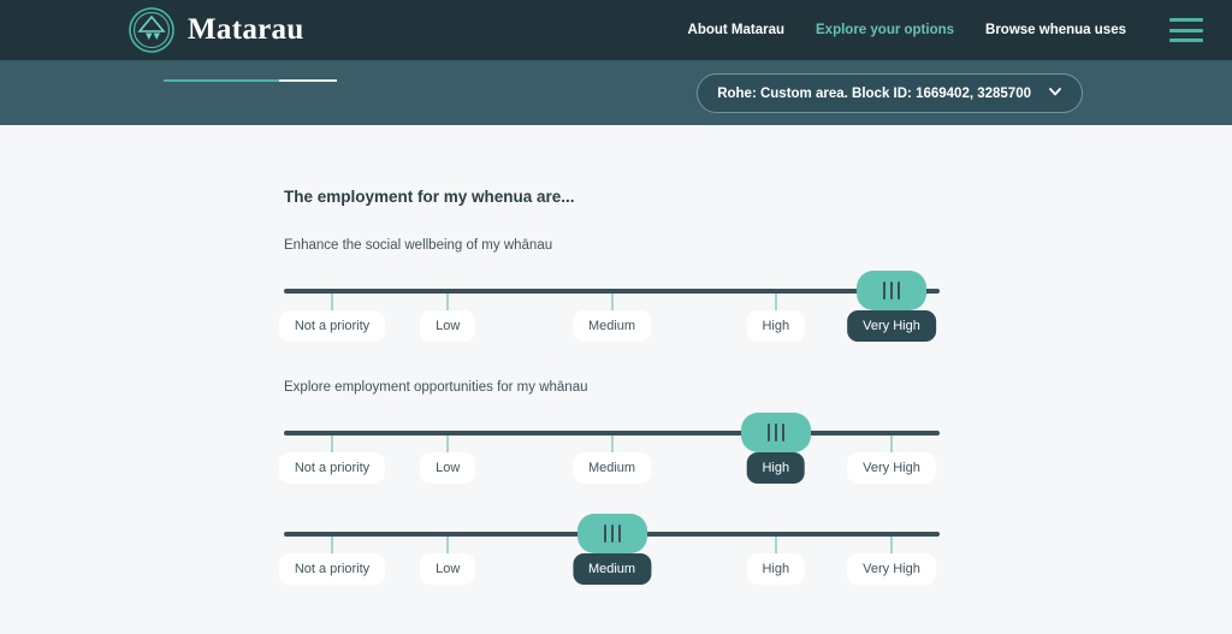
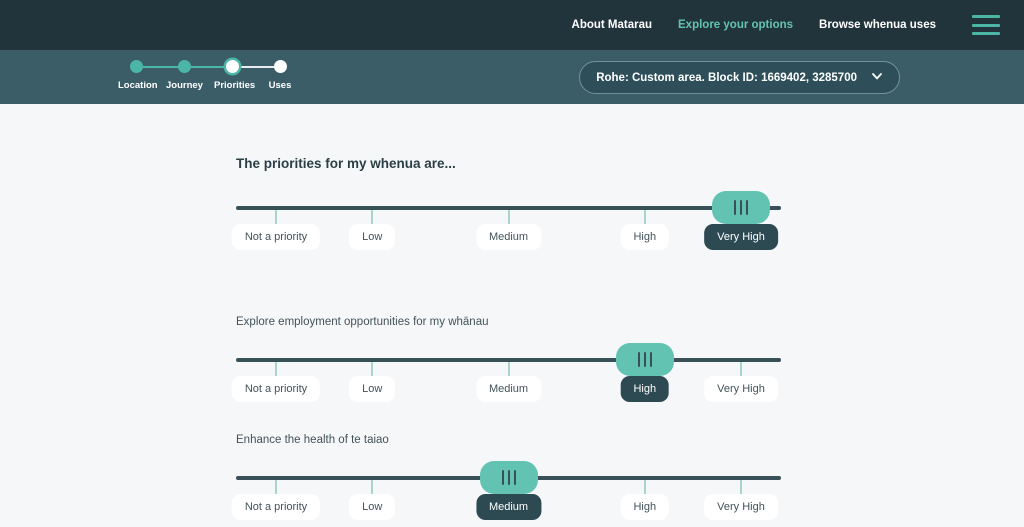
- Matarau
  About Matarau
  Explore your options
  Browse whenua uses
+ Location
+ Journey
+ Priorities
+ Uses
  Rohe: Custom area. Block ID: 1669402, 3285700
- The employment for my whenua are...
+ The priorities for my whenua are...
- Enhance the social wellbeing of my whānau
  Not a priority
  Low
  Medium
  High
  Very High
  Explore employment opportunities for my whānau
  Not a priority
  Low
  Medium
  High
  Very High
+ Enhance the health of te taiao
  Not a priority
  Low
  Medium
  High
  Very High
